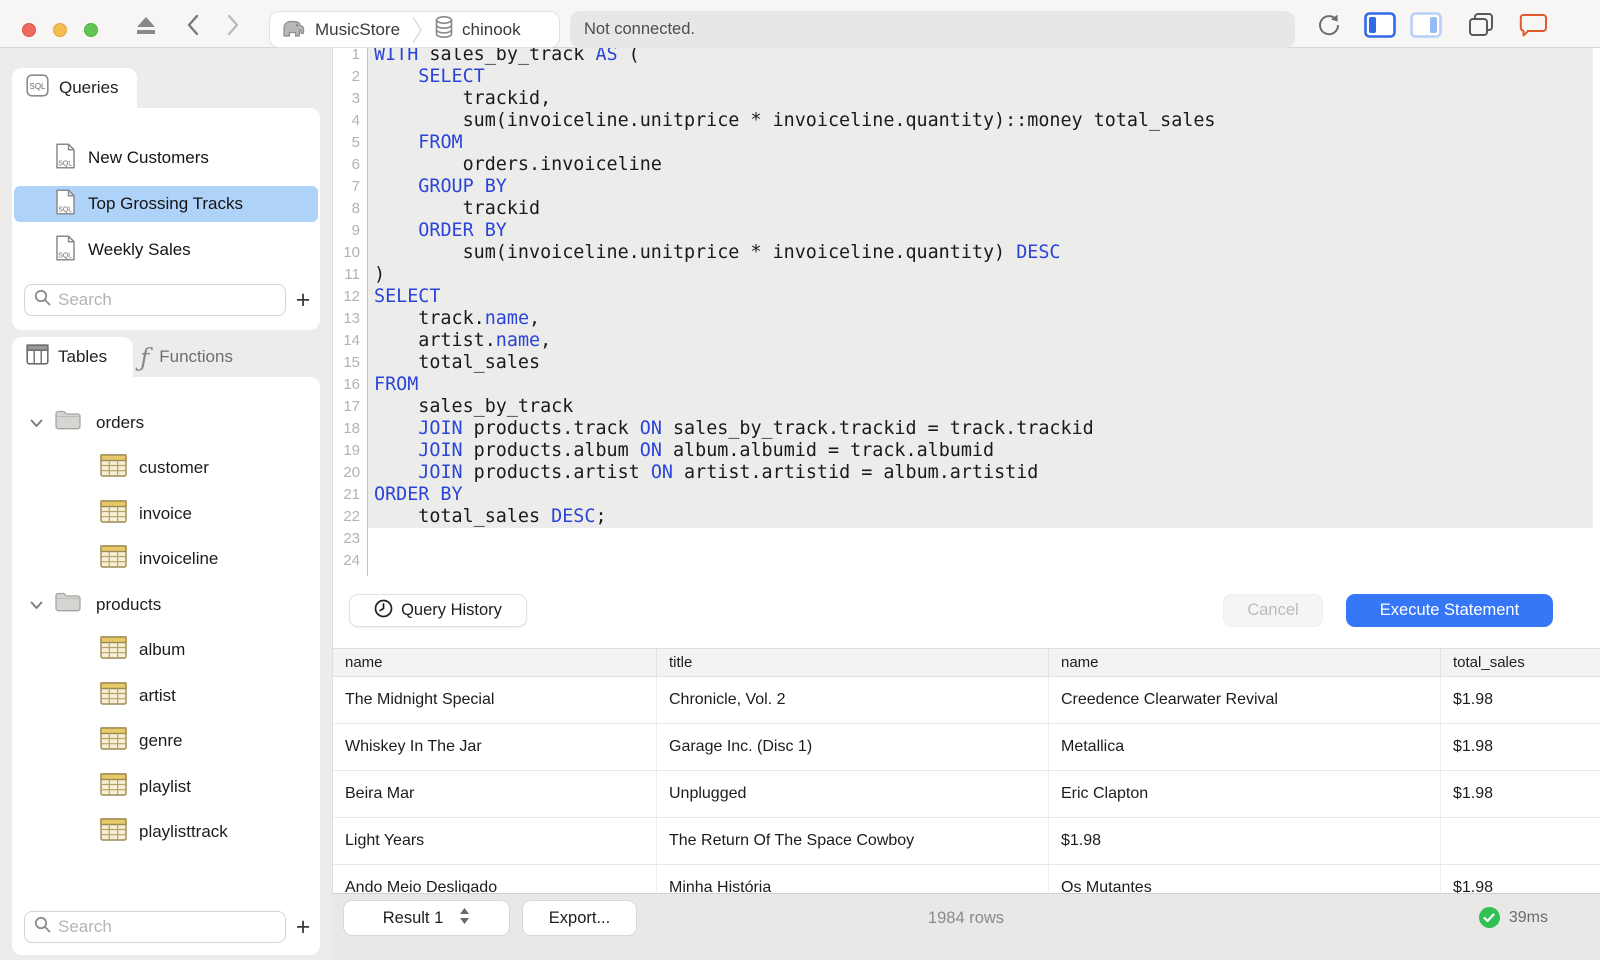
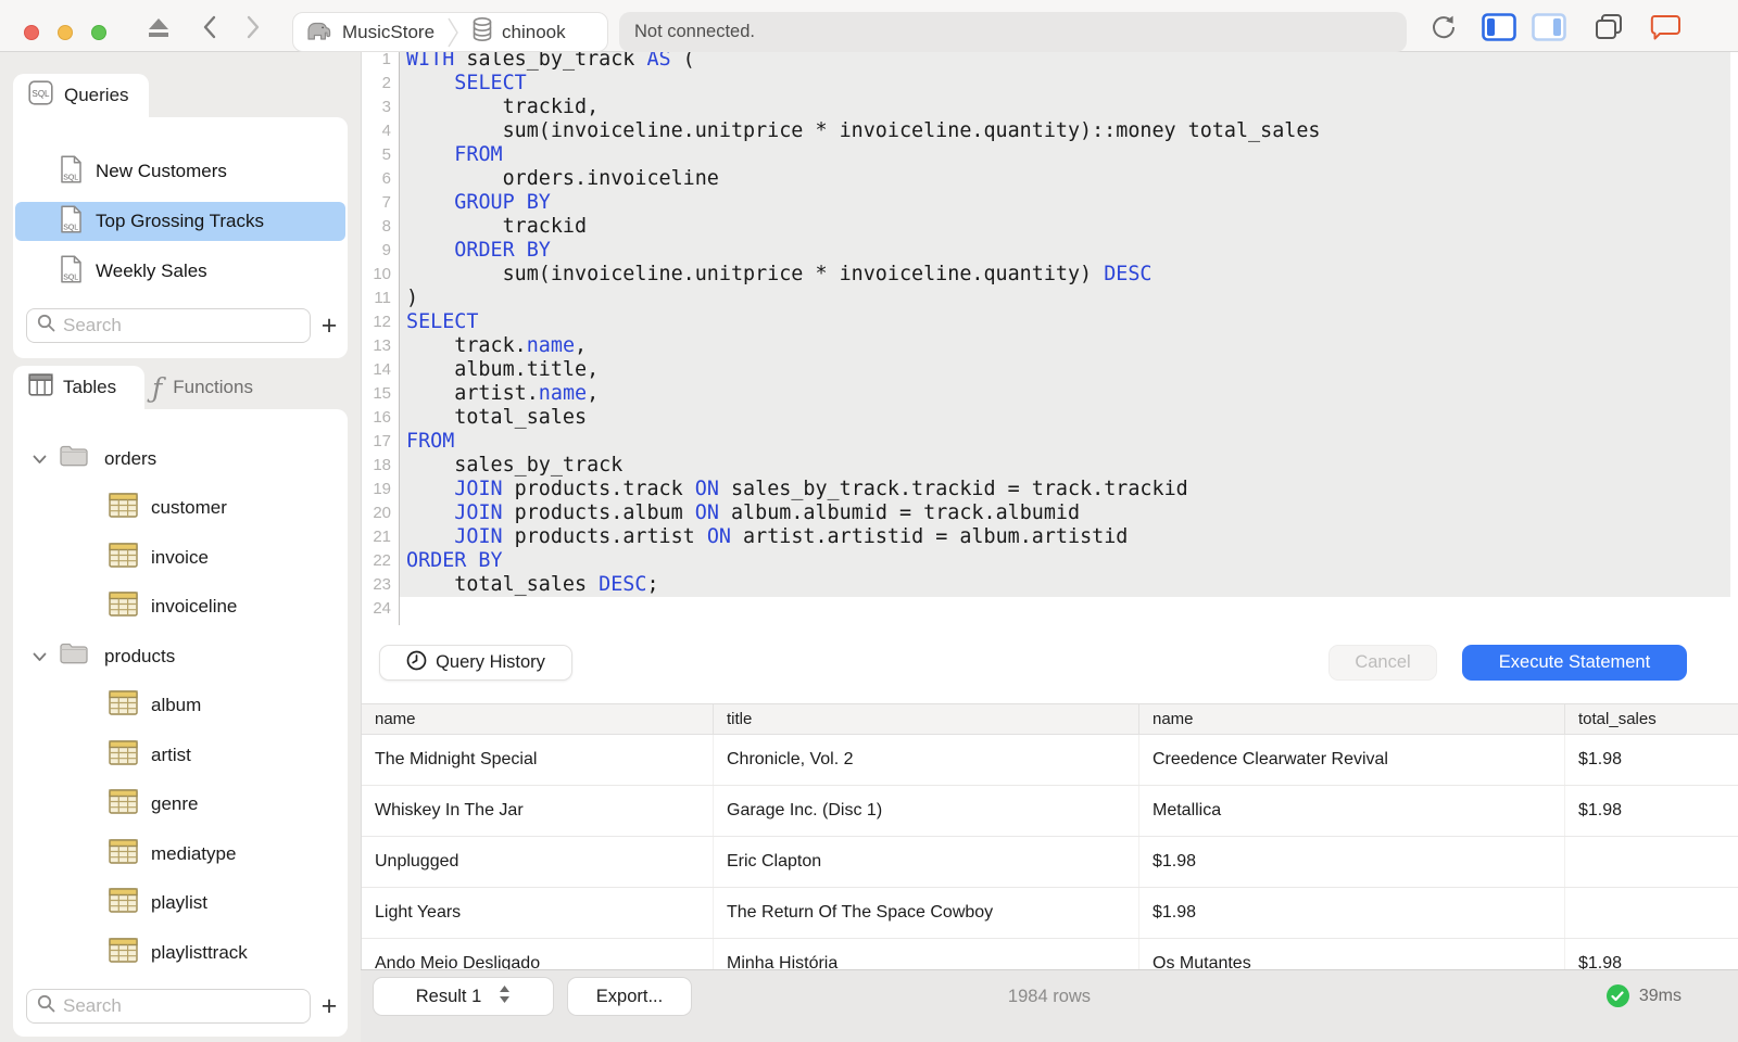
  MusicStore
  chinook
  Not connected.
  SQL
  Queries
  New Customers
  Top Grossing Tracks
  Weekly Sales
  Search
  +
  Tables
  ƒ
  Functions
  orders
  customer
  invoice
  invoiceline
  products
  album
  artist
  genre
+ mediatype
  playlist
  playlisttrack
  Search
  +
  1
  2
  3
  4
  5
  6
  7
  8
  9
  10
  11
  12
  13
  14
  15
  16
  17
  18
  19
  20
  21
  22
  23
  24
  WITH sales_by_track AS (
  SELECT
  trackid,
  sum(invoiceline.unitprice * invoiceline.quantity)::money total_sales
  FROM
  orders.invoiceline
  GROUP BY
  trackid
  ORDER BY
  sum(invoiceline.unitprice * invoiceline.quantity) DESC
  )
  SELECT
  track.name,
+ album.title,
  artist.name,
  total_sales
  FROM
  sales_by_track
  JOIN products.track ON sales_by_track.trackid = track.trackid
  JOIN products.album ON album.albumid = track.albumid
  JOIN products.artist ON artist.artistid = album.artistid
  ORDER BY
  total_sales DESC;
  Query History
  Cancel
  Execute Statement
  name
  title
  name
  total_sales
  The Midnight Special
  Chronicle, Vol. 2
  Creedence Clearwater Revival
  $1.98
  Whiskey In The Jar
  Garage Inc. (Disc 1)
  Metallica
  $1.98
- Beira Mar
  Unplugged
  Eric Clapton
  $1.98
  Light Years
  The Return Of The Space Cowboy
  $1.98
  Ando Meio Desligado
  Minha História
  Os Mutantes
  $1.98
  Result 1
  Export...
  1984 rows
  39ms
